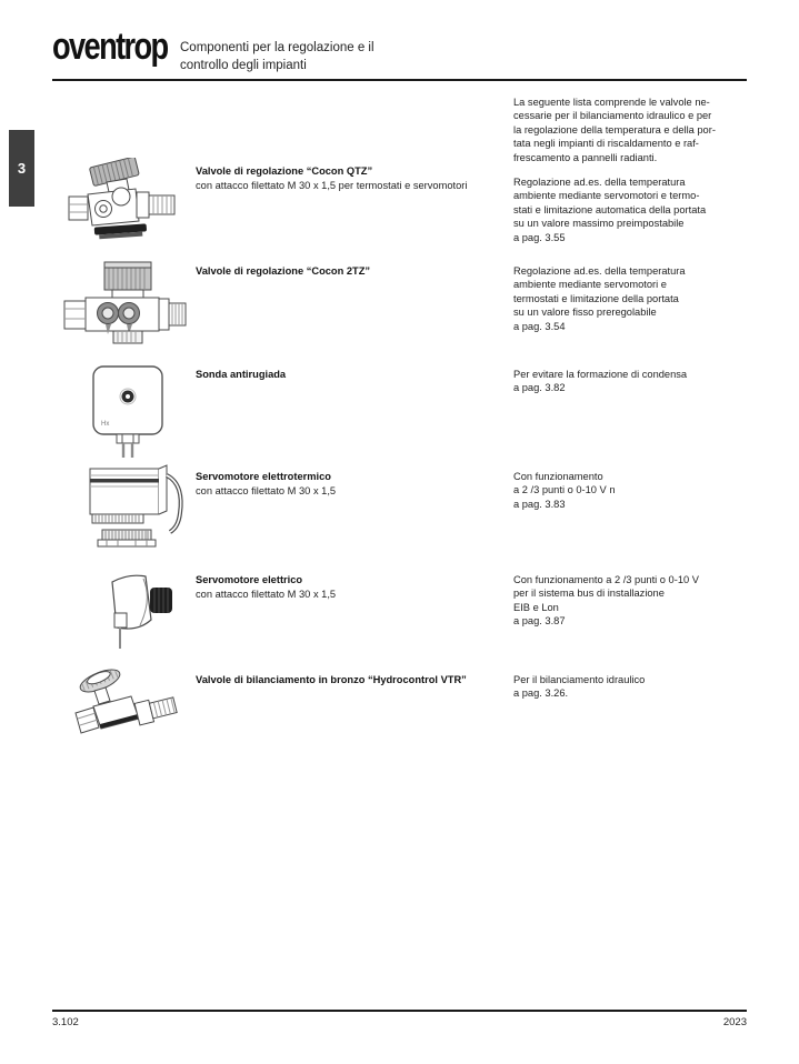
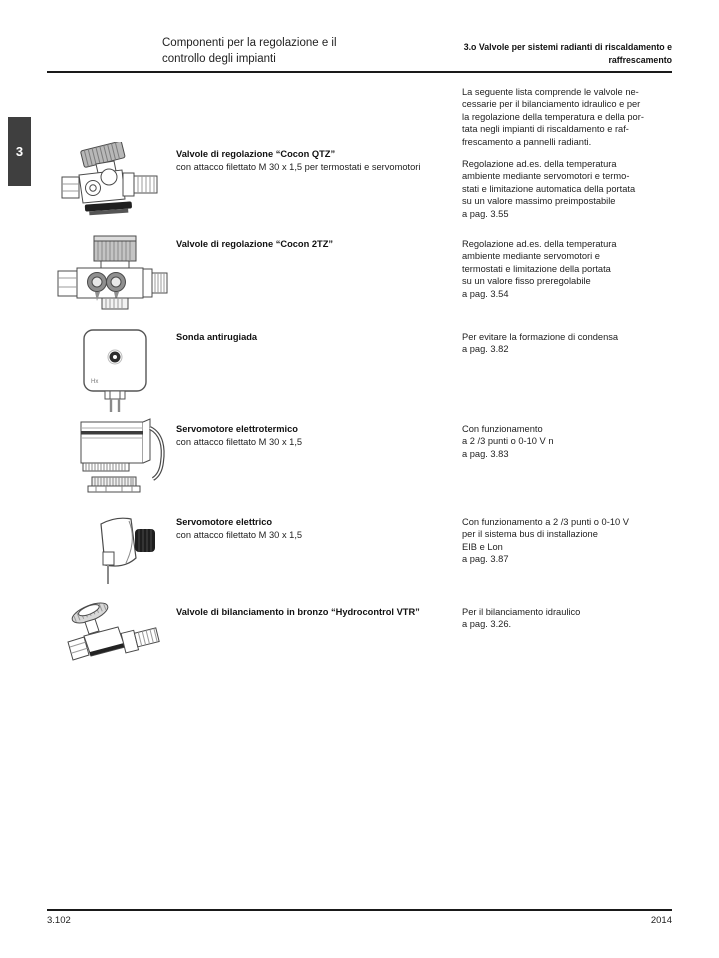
- oventrop
  Componenti per la regolazione e il
  controllo degli impianti
+ 3.o Valvole per sistemi radianti di riscaldamento e
+ raffrescamento
  3
  La seguente lista comprende le valvole ne-
  cessarie per il bilanciamento idraulico e per
  la regolazione della temperatura e della por-
  tata negli impianti di riscaldamento e raf-
  frescamento a pannelli radianti.
  Valvole di regolazione “Cocon QTZ”
  con attacco filettato M 30 x 1,5 per termostati e servomotori
  Regolazione ad.es. della temperatura
  ambiente mediante servomotori e termo-
  stati e limitazione automatica della portata
  su un valore massimo preimpostabile
  a pag. 3.55
  Valvole di regolazione “Cocon 2TZ”
  Regolazione ad.es. della temperatura
  ambiente mediante servomotori e
  termostati e limitazione della portata
  su un valore fisso preregolabile
  a pag. 3.54
  Sonda antirugiada
  Per evitare la formazione di condensa
  a pag. 3.82
  Servomotore elettrotermico
  con attacco filettato M 30 x 1,5
  Con funzionamento
  a 2 /3 punti o 0-10 V n
  a pag. 3.83
  Servomotore elettrico
  con attacco filettato M 30 x 1,5
  Con funzionamento a 2 /3 punti o 0-10 V
  per il sistema bus di installazione
  EIB e Lon
  a pag. 3.87
  Valvole di bilanciamento in bronzo “Hydrocontrol VTR”
  Per il bilanciamento idraulico
  a pag. 3.26.
  3.102
- 2023
+ 2014
